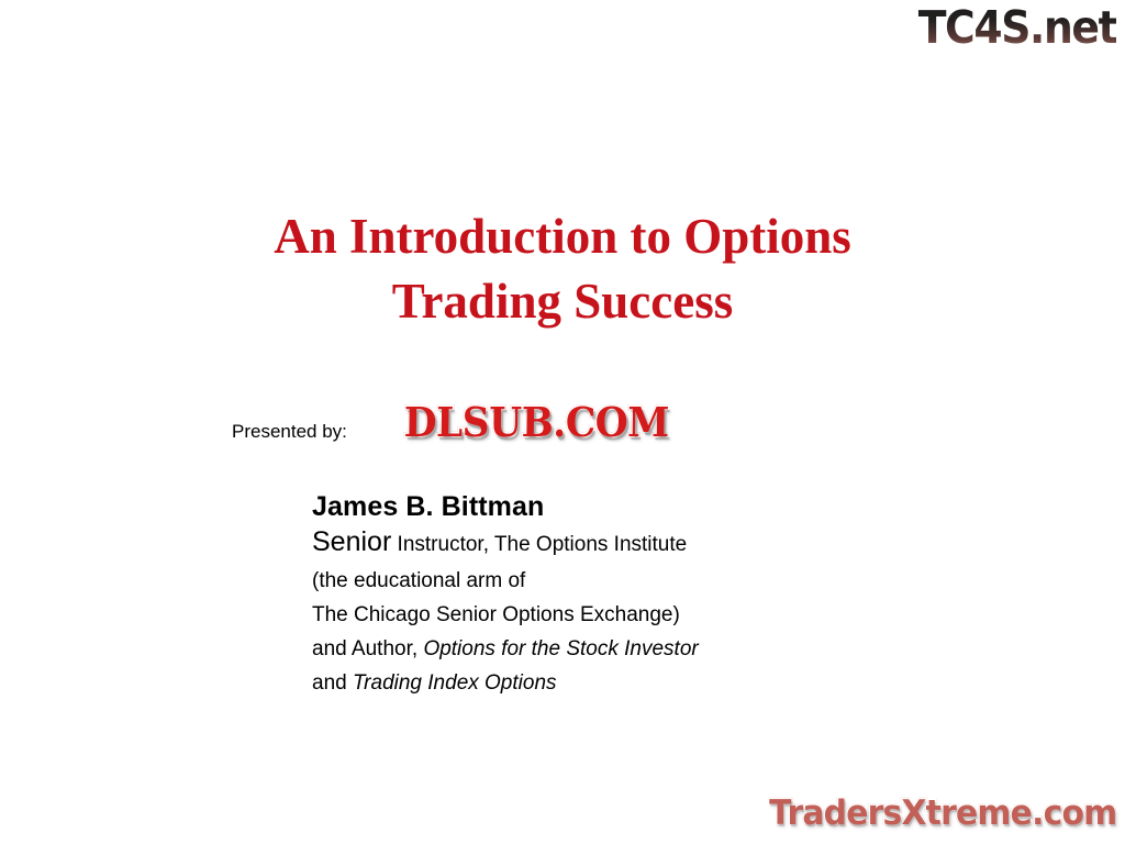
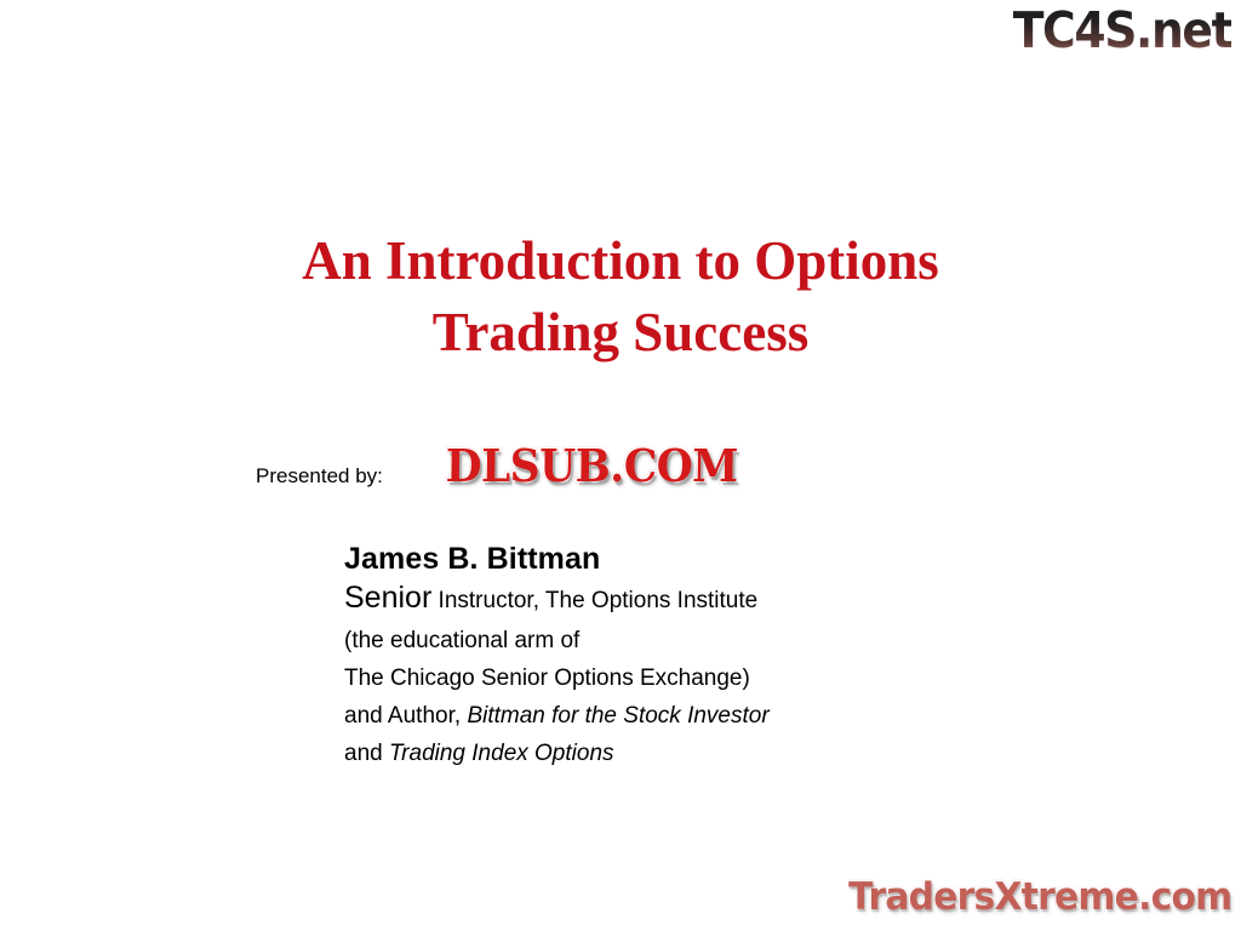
  TC4S.net
  An Introduction to Options
  Trading Success
  Presented by:
  DLSUB.COM
  James B. Bittman
  Senior Instructor, The Options Institute
  (the educational arm of
  The Chicago Senior Options Exchange)
- and Author, Options for the Stock Investor
+ and Author, Bittman for the Stock Investor
  and Trading Index Options
  TradersXtreme.com
